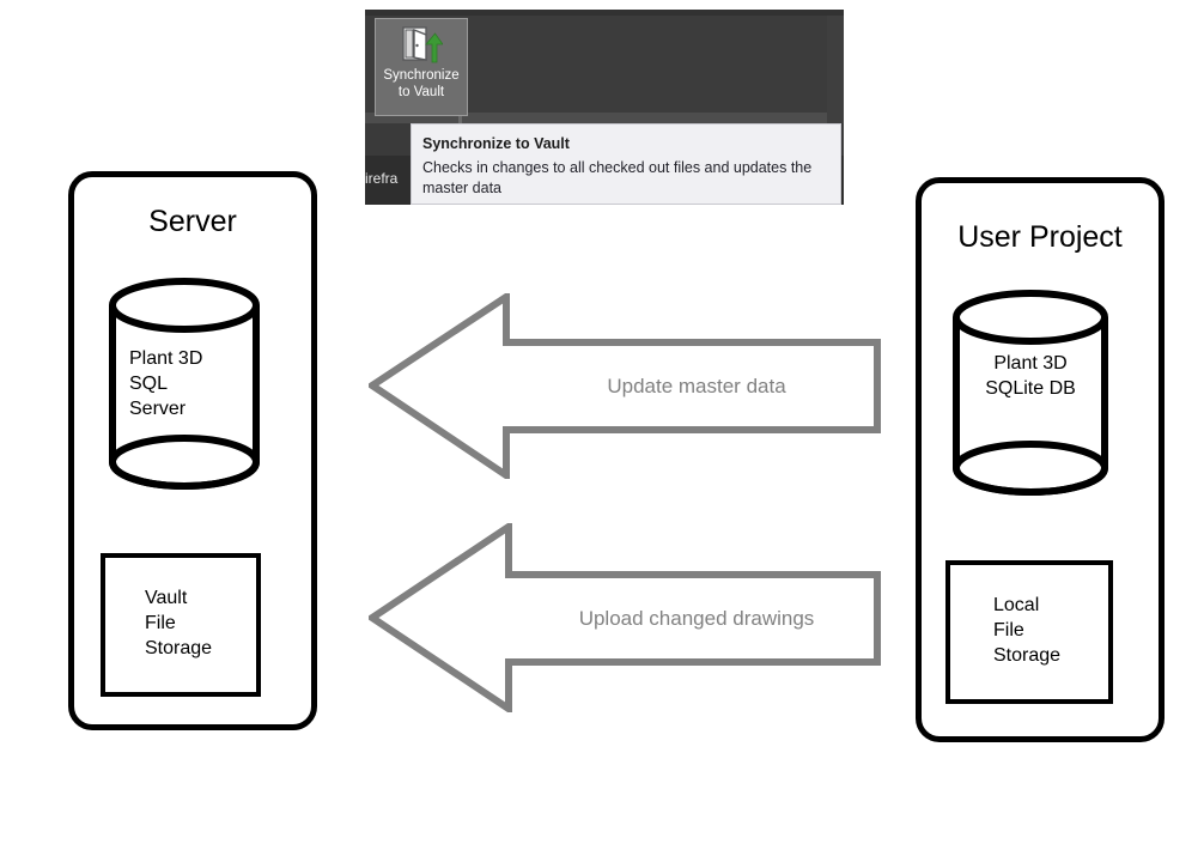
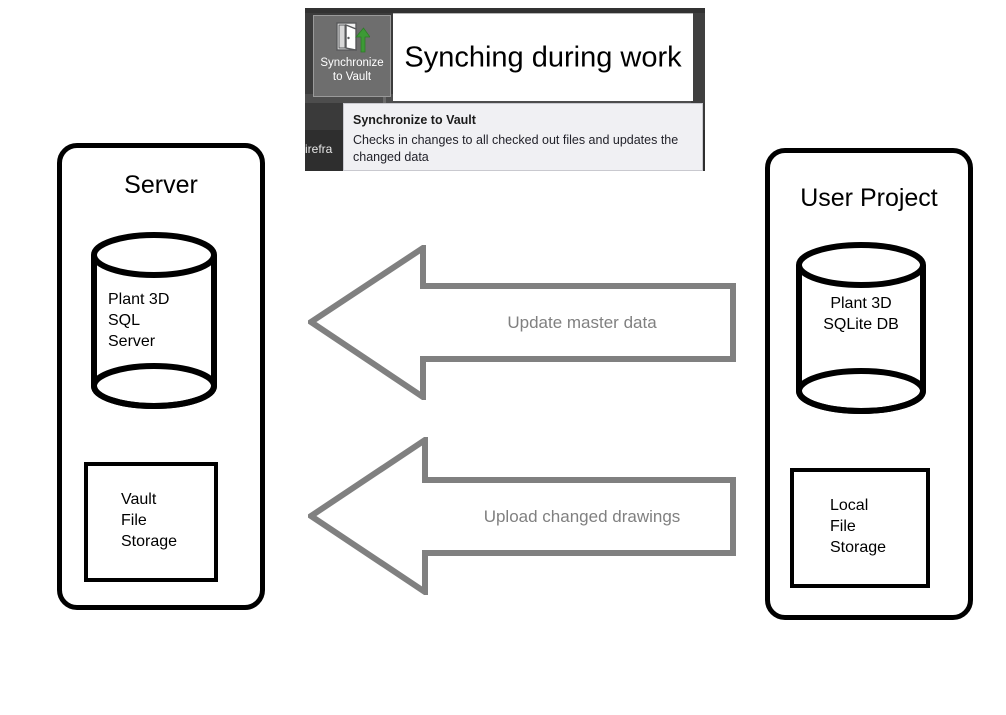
  Server
  Plant 3D
  SQL
  Server
  Vault
  File
  Storage
  User Project
  Plant 3D
  SQLite DB
  Local
  File
  Storage
  Update master data
  Upload changed drawings
+ Synching during work
  Synchronize
  to Vault
  irefra
  Synchronize to Vault
- Checks in changes to all checked out files and updates the master data
+ Checks in changes to all checked out files and updates the changed data
